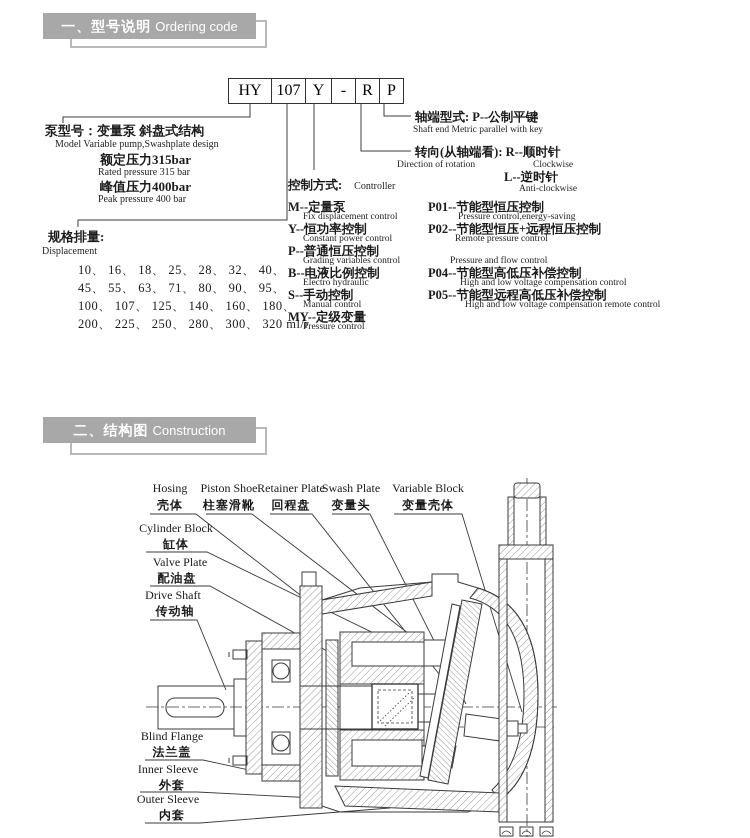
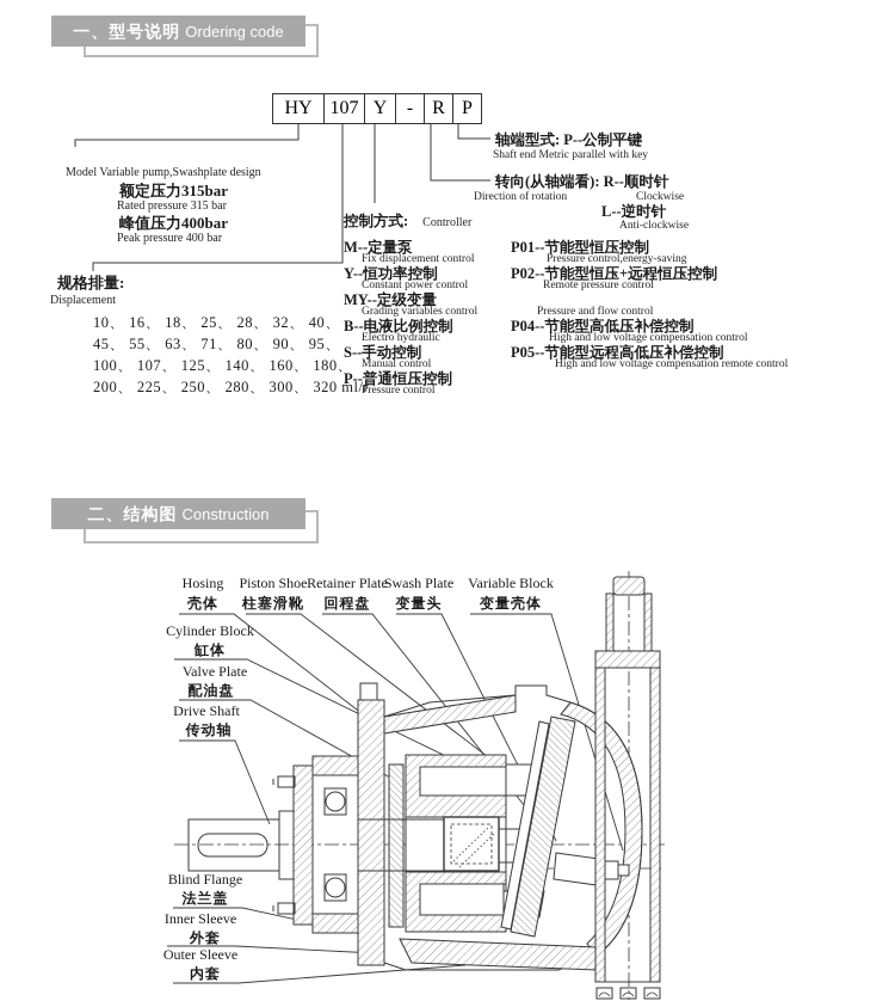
  一、型号说明 Ordering code
  HY
  107
  Y
  -
  R
  P
- 泵型号：变量泵 斜盘式结构
  Model Variable pump,Swashplate design
  额定压力315bar
  Rated pressure 315 bar
  峰值压力400bar
  Peak pressure 400 bar
  规格排量:
  Displacement
  10、 16、 18、 25、 28、 32、 40、
  45、 55、 63、 71、 80、 90、 95、
  100、 107、 125、 140、 160、 180、
  200、 225、 250、 280、 300、 320 ml/r
  控制方式: Controller
  M--定量泵
  Fix displacement control
  Y--恒功率控制
  Constant power control
- P--普通恒压控制
+ MY--定级变量
  Grading variables control
  B--电液比例控制
  Electro hydraulic
  S--手动控制
  Manual control
- MY--定级变量
+ P--普通恒压控制
  Pressure control
  轴端型式: P--公制平键
  Shaft end Metric parallel with key
  转向(从轴端看): R--顺时针
  Direction of rotation
  Clockwise
  L--逆时针
  Anti-clockwise
  P01--节能型恒压控制
  Pressure control,energy-saving
  P02--节能型恒压+远程恒压控制
  Remote pressure control
  Pressure and flow control
  P04--节能型高低压补偿控制
  High and low voltage compensation control
  P05--节能型远程高低压补偿控制
  High and low voltage compensation remote control
  二、结构图 Construction
  Hosing
  壳体
  Piston Shoe
  柱塞滑靴
  Retainer Plate
  回程盘
  Swash Plate
  变量头
  Variable Block
  变量壳体
  Cylinder Block
  缸体
  Valve Plate
  配油盘
  Drive Shaft
  传动轴
  Blind Flange
  法兰盖
  Inner Sleeve
  外套
  Outer Sleeve
  内套
